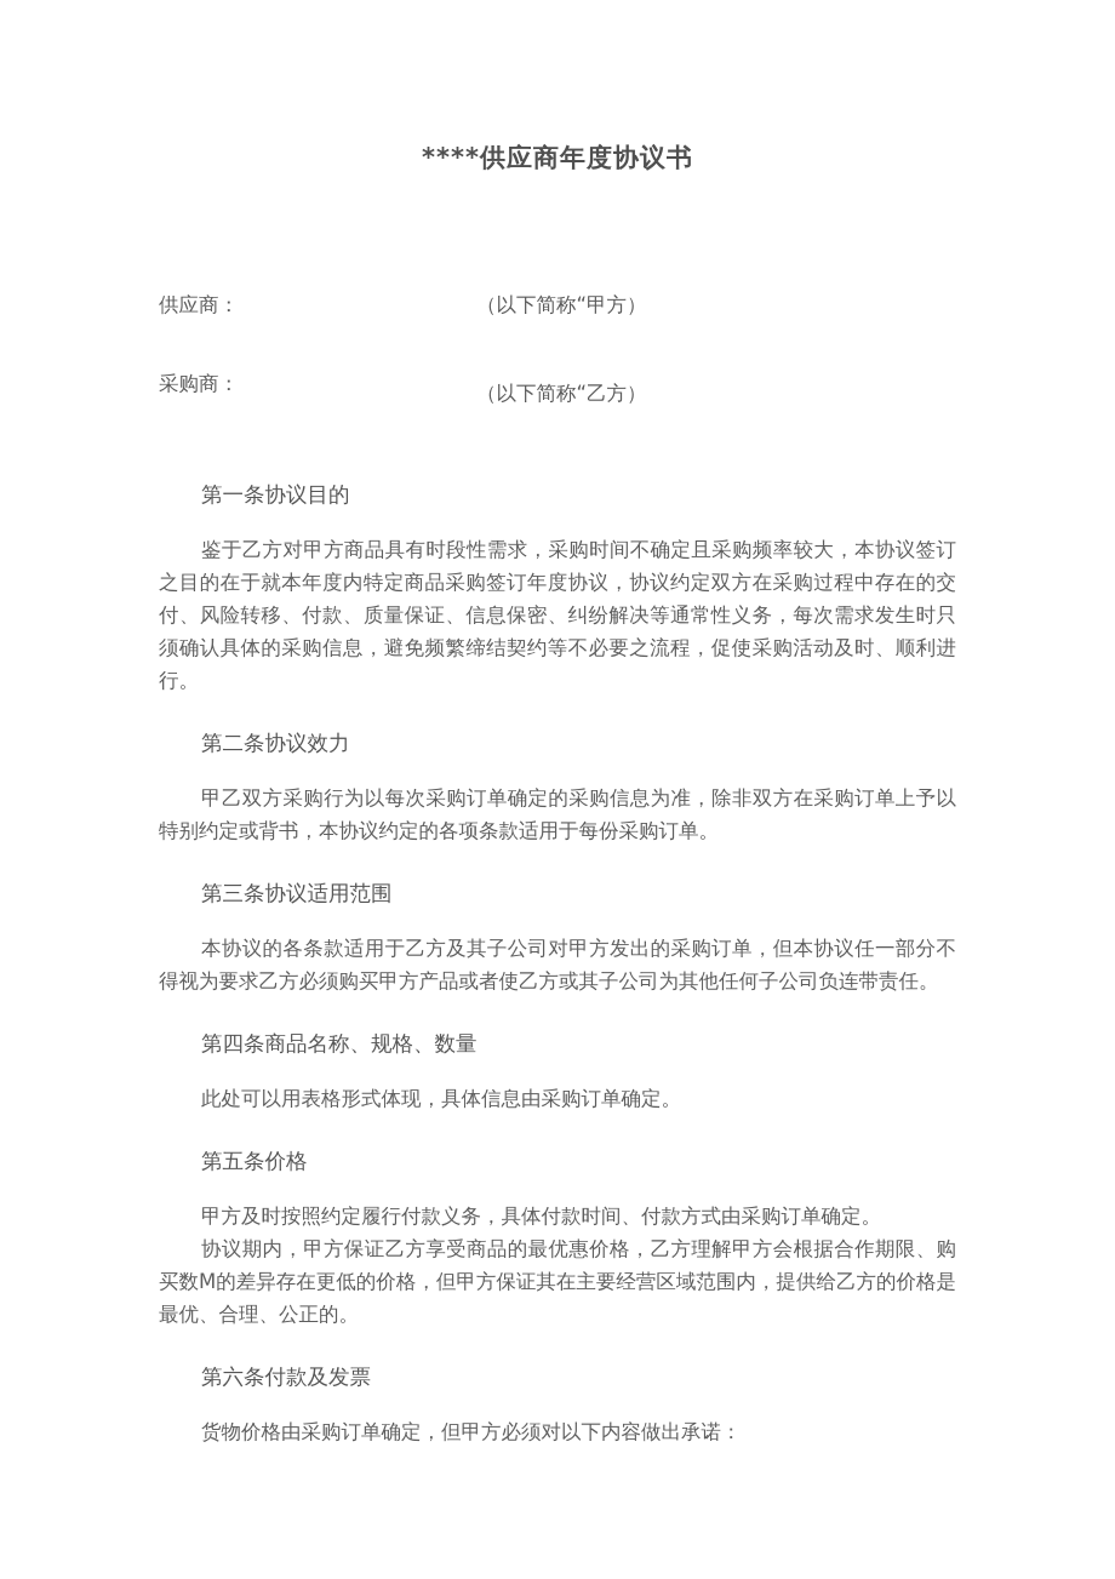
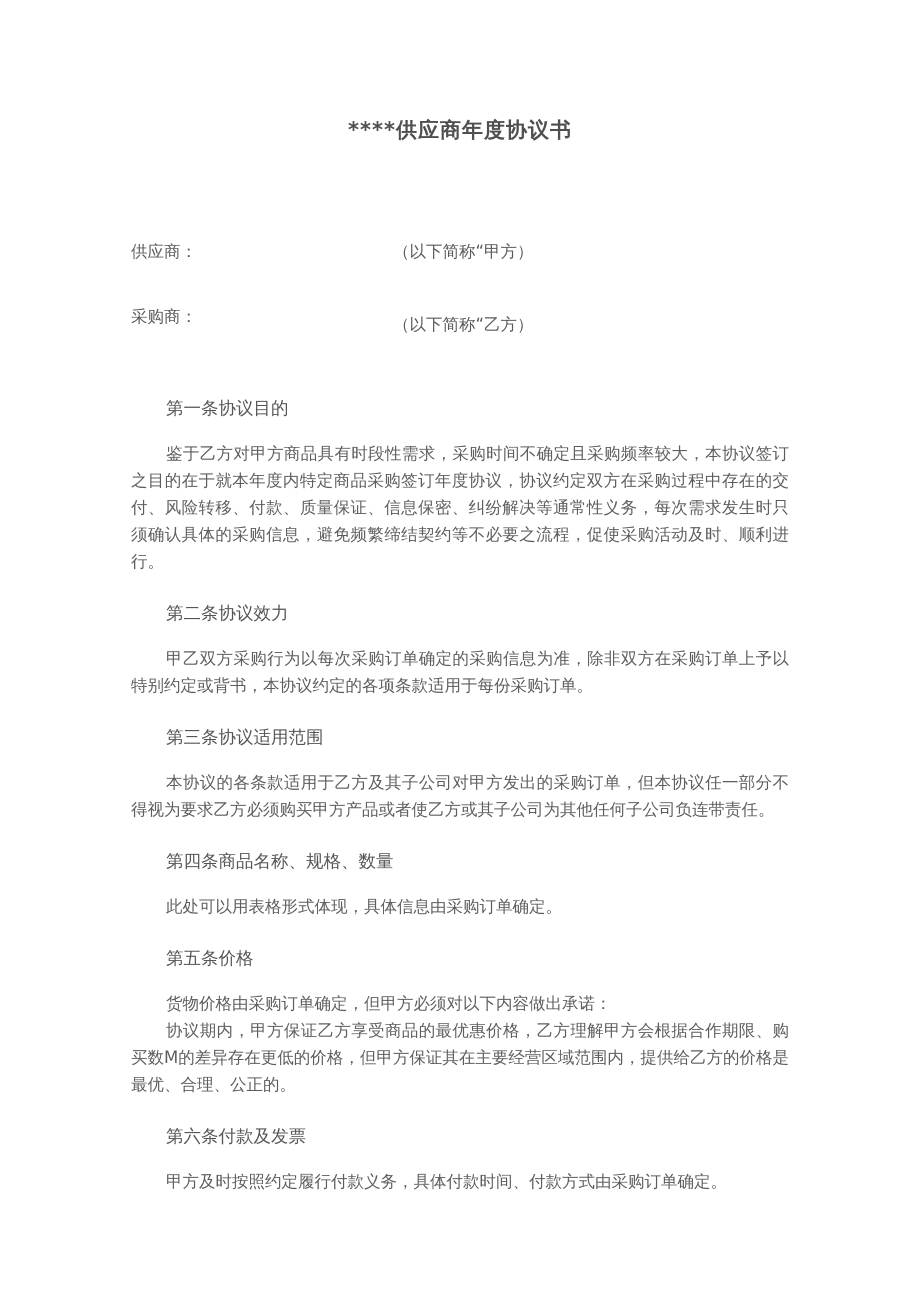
  ****供应商年度协议书
  供应商：
  （以下简称“甲方）
  采购商：
  （以下简称“乙方）
  第一条协议目的
  鉴于乙方对甲方商品具有时段性需求，采购时间不确定且采购频率较大，本协议签订之目的在于就本年度内特定商品采购签订年度协议，协议约定双方在采购过程中存在的交付、风险转移、付款、质量保证、信息保密、纠纷解决等通常性义务，每次需求发生时只须确认具体的采购信息，避免频繁缔结契约等不必要之流程，促使采购活动及时、顺利进行。
  第二条协议效力
  甲乙双方采购行为以每次采购订单确定的采购信息为准，除非双方在采购订单上予以特别约定或背书，本协议约定的各项条款适用于每份采购订单。
  第三条协议适用范围
  本协议的各条款适用于乙方及其子公司对甲方发出的采购订单，但本协议任一部分不得视为要求乙方必须购买甲方产品或者使乙方或其子公司为其他任何子公司负连带责任。
  第四条商品名称、规格、数量
  此处可以用表格形式体现，具体信息由采购订单确定。
  第五条价格
- 甲方及时按照约定履行付款义务，具体付款时间、付款方式由采购订单确定。
+ 货物价格由采购订单确定，但甲方必须对以下内容做出承诺：
  协议期内，甲方保证乙方享受商品的最优惠价格，乙方理解甲方会根据合作期限、购买数M的差异存在更低的价格，但甲方保证其在主要经营区域范围内，提供给乙方的价格是最优、合理、公正的。
  第六条付款及发票
- 货物价格由采购订单确定，但甲方必须对以下内容做出承诺：
+ 甲方及时按照约定履行付款义务，具体付款时间、付款方式由采购订单确定。
